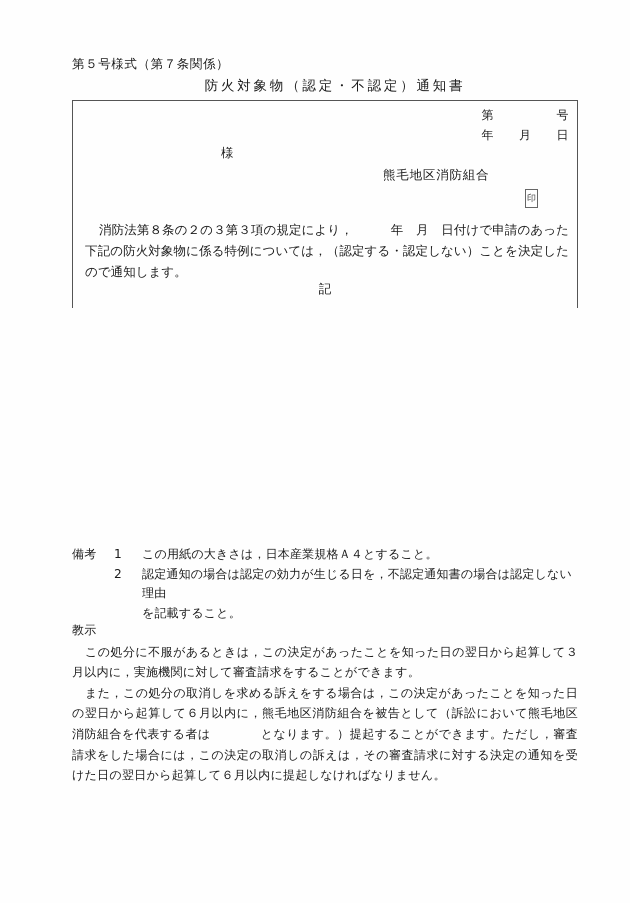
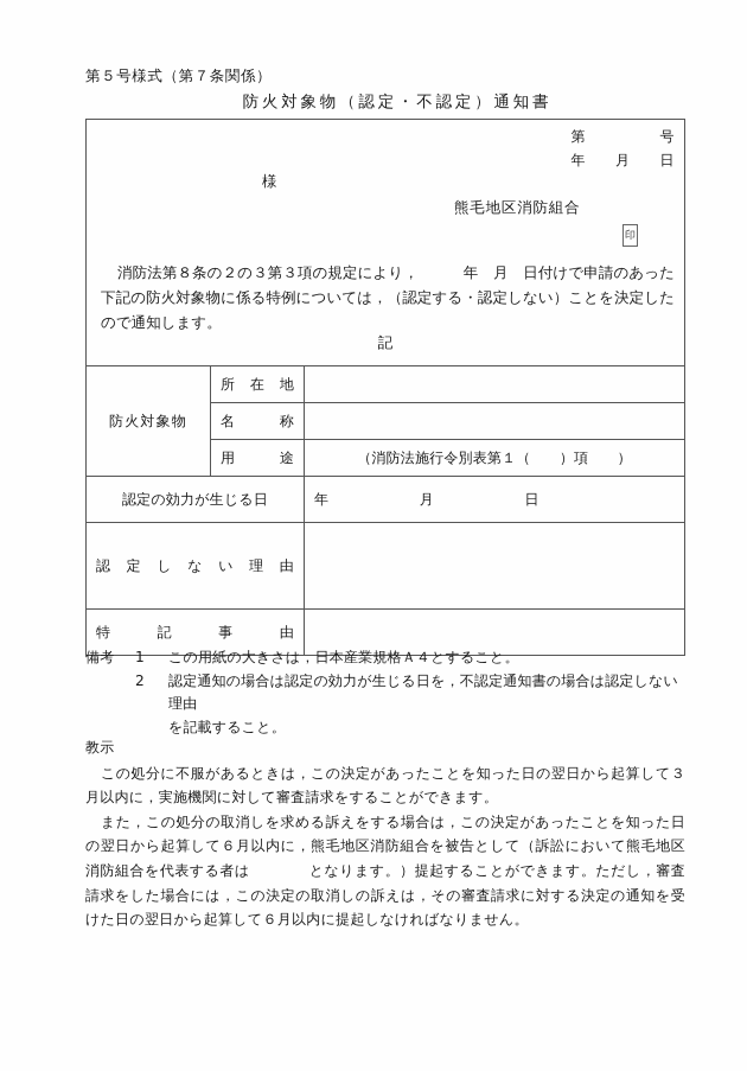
  第５号様式（第７条関係）
  防火対象物（認定・不認定）通知書
  第 号
  年 月 日
  様
  熊毛地区消防組合
  印
  消防法第８条の２の３第３項の規定により， 年 月 日付けで申請のあった下記の防火対象物に係る特例については，（認定する・認定しない）ことを決定したので通知します。
  記
+ 防火対象物	所 在 地
+ 名 称
+ 用 途	（消防法施行令別表第１（ ）項 ）
+ 認定の効力が生じる日	年 月 日
+ 認定しない理由
+ 特記事由
  備考
  1
  この用紙の大きさは，日本産業規格Ａ４とすること。
  2
  認定通知の場合は認定の効力が生じる日を，不認定通知書の場合は認定しない理由
  を記載すること。
  教示
  この処分に不服があるときは，この決定があったことを知った日の翌日から起算して３月以内に，実施機関に対して審査請求をすることができます。
  また，この処分の取消しを求める訴えをする場合は，この決定があったことを知った日の翌日から起算して６月以内に，熊毛地区消防組合を被告として（訴訟において熊毛地区消防組合を代表する者は となります。）提起することができます。ただし，審査請求をした場合には，この決定の取消しの訴えは，その審査請求に対する決定の通知を受けた日の翌日から起算して６月以内に提起しなければなりません。
